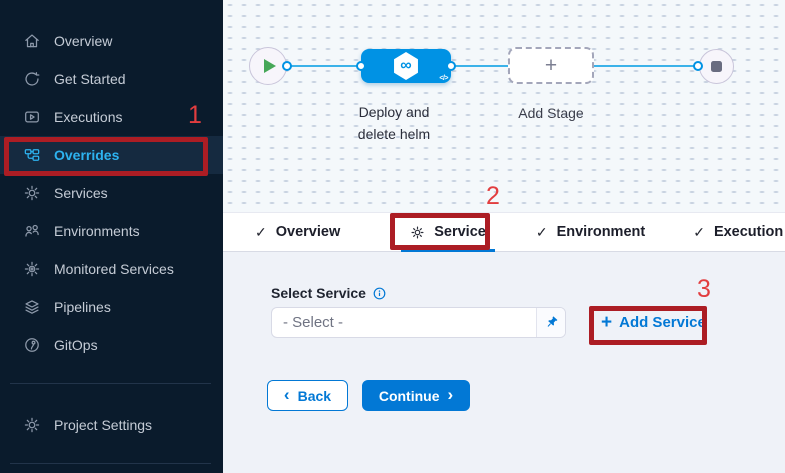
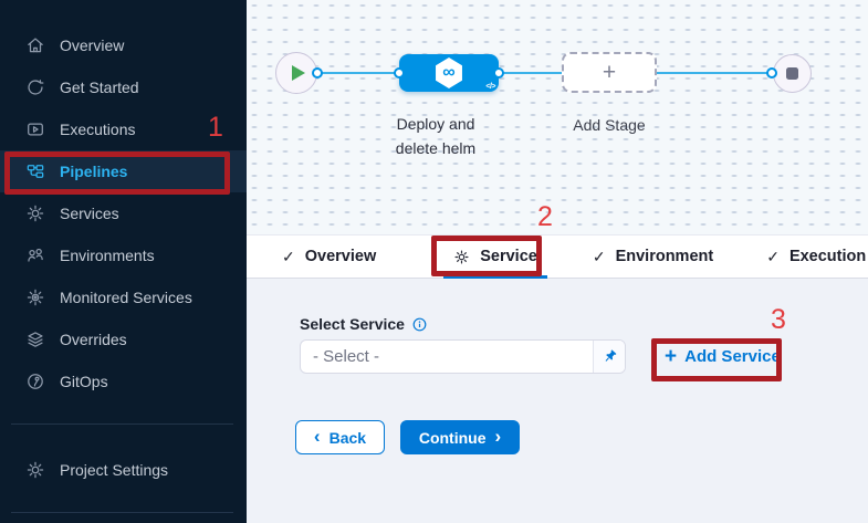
  Overview
  Get Started
  Executions
- Overrides
+ Pipelines
  Services
  Environments
  Monitored Services
- Pipelines
+ Overrides
  GitOps
  Project Settings
  ∞
  Deploy and delete helm
  +
  Add Stage
  ✓
  Overview
  Service
  ✓
  Environment
  ✓
  Execution
  Select Service
  - Select -
  +
  Add Service
  ‹
  Back
  Continue
  ›
  1
  2
  3
